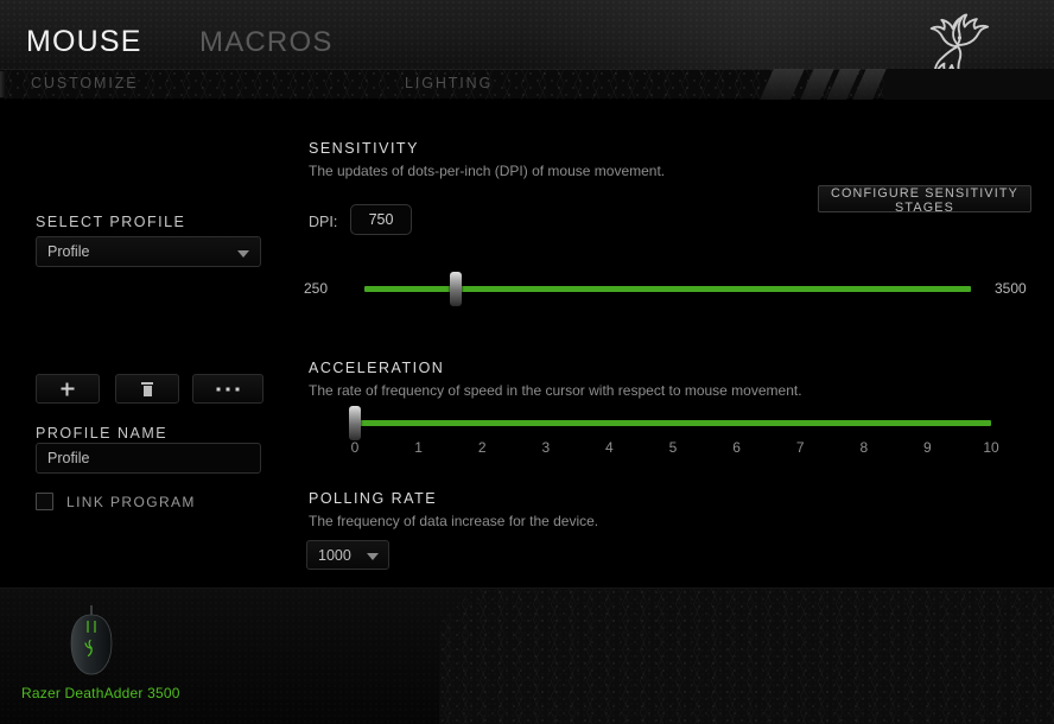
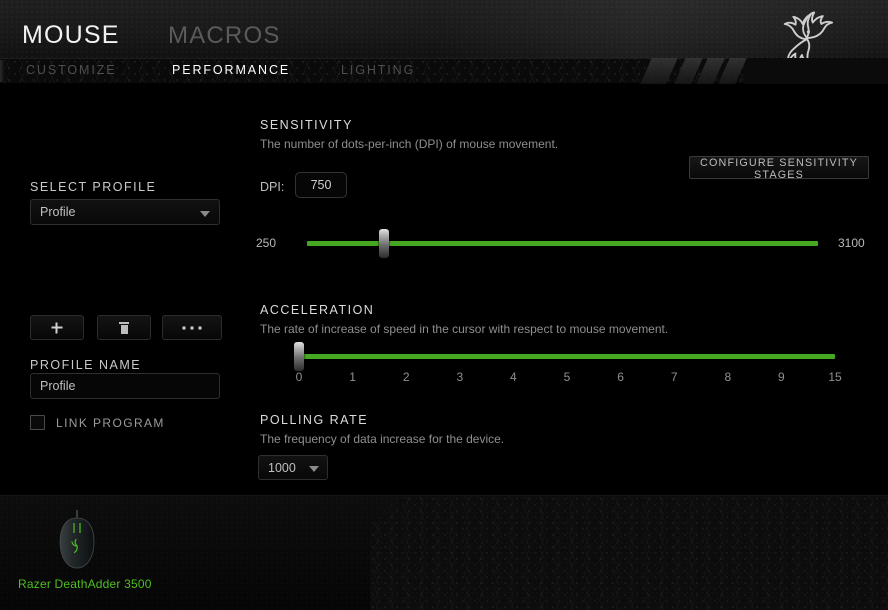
  MOUSE
  MACROS
  CUSTOMIZE
+ PERFORMANCE
  LIGHTING
  SELECT PROFILE
  Profile
  PROFILE NAME
  Profile
  LINK PROGRAM
  SENSITIVITY
- The updates of dots-per-inch (DPI) of mouse movement.
+ The number of dots-per-inch (DPI) of mouse movement.
  DPI:
  750
  CONFIGURE SENSITIVITY STAGES
  250
- 3500
+ 3100
  ACCELERATION
- The rate of frequency of speed in the cursor with respect to mouse movement.
+ The rate of increase of speed in the cursor with respect to mouse movement.
  0
  1
  2
  3
  4
  5
  6
  7
  8
  9
- 10
+ 15
  POLLING RATE
  The frequency of data increase for the device.
  1000
  Razer DeathAdder 3500
